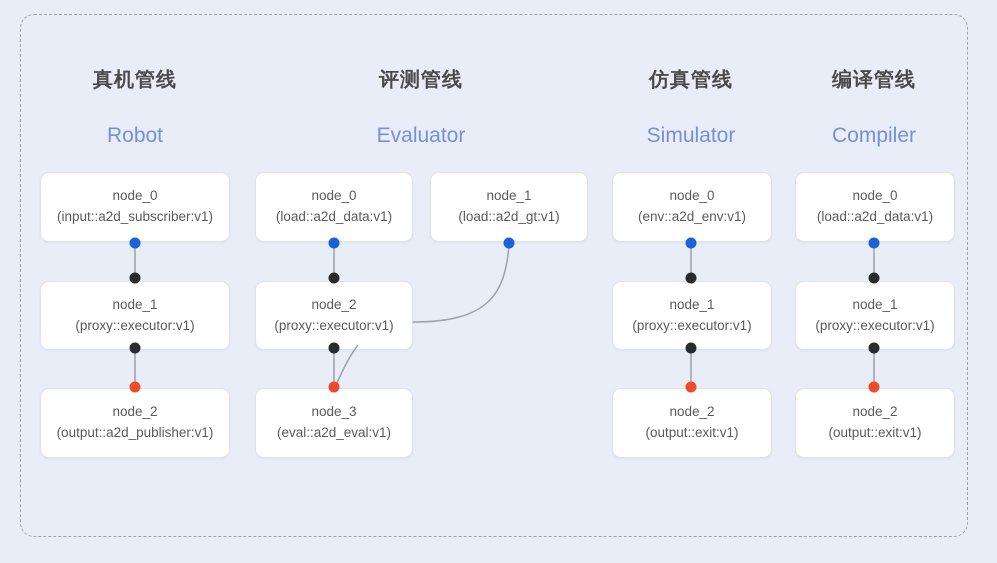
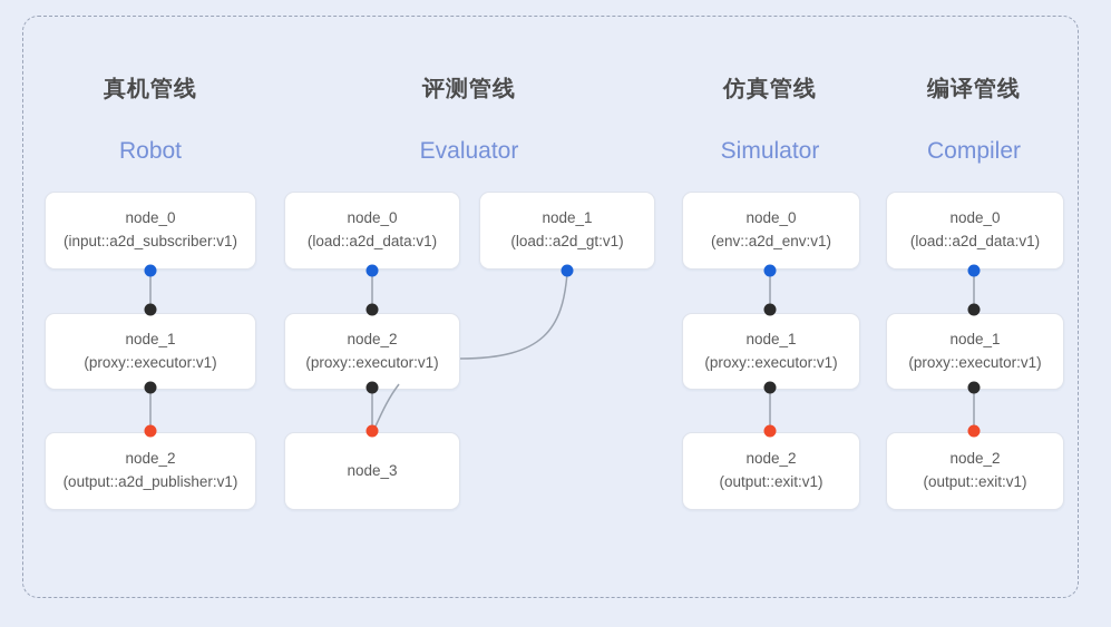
  真机管线
  Robot
  评测管线
  Evaluator
  仿真管线
  Simulator
  编译管线
  Compiler
  node_0
  (input::a2d_subscriber:v1)
  node_1
  (proxy::executor:v1)
  node_2
  (output::a2d_publisher:v1)
  node_0
  (load::a2d_data:v1)
  node_1
  (load::a2d_gt:v1)
  node_2
  (proxy::executor:v1)
  node_3
- (eval::a2d_eval:v1)
  node_0
  (env::a2d_env:v1)
  node_1
  (proxy::executor:v1)
  node_2
  (output::exit:v1)
  node_0
  (load::a2d_data:v1)
  node_1
  (proxy::executor:v1)
  node_2
  (output::exit:v1)
